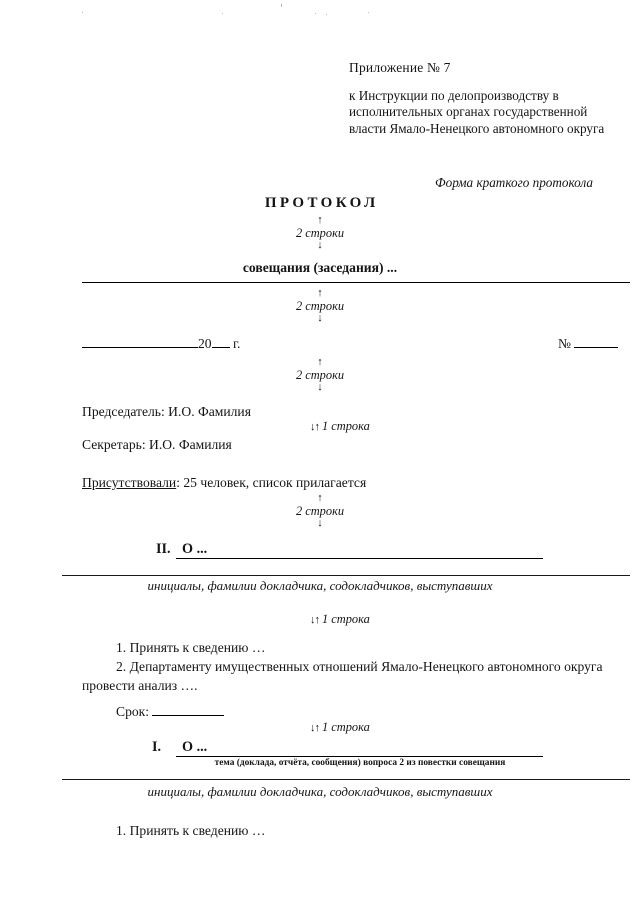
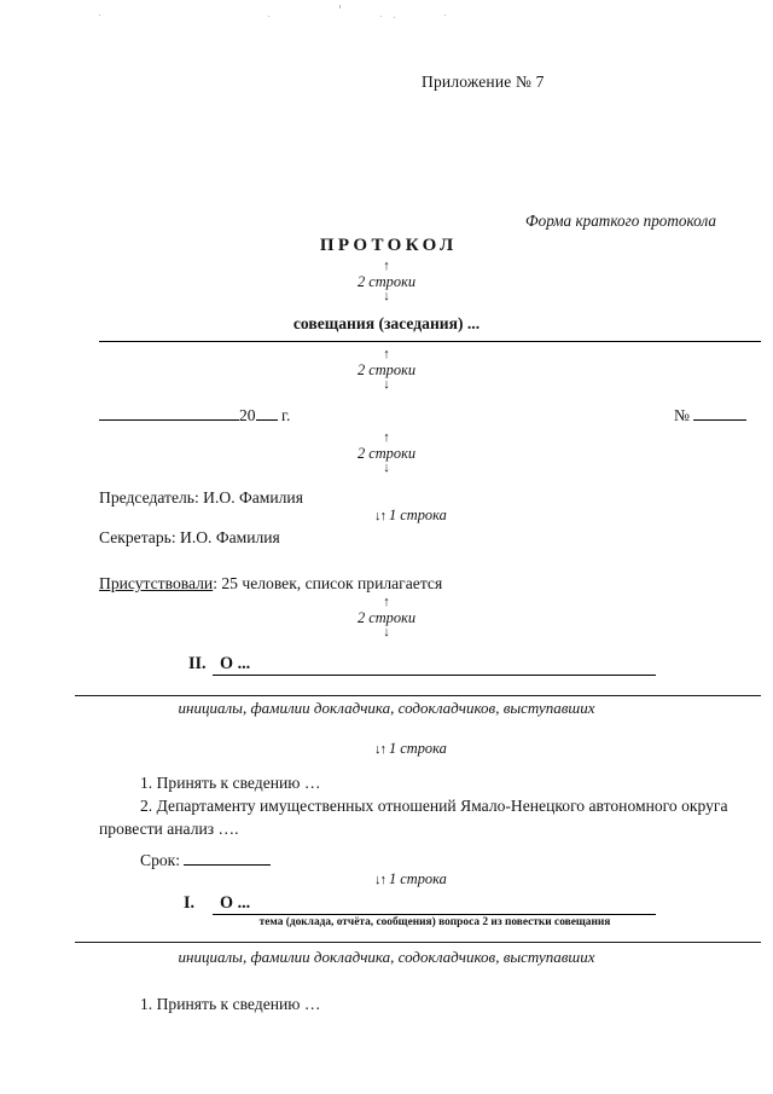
  Приложение № 7
- к Инструкции по делопроизводству в исполнительных органах государственной власти Ямало-Ненецкого автономного округа
  Форма краткого протокола
  ПРОТОКОЛ
  ↑
  2 строки
  ↓
  совещания (заседания) ...
  ↑
  2 строки
  ↓
  20 г.
  №
  ↑
  2 строки
  ↓
  Председатель: И.О. Фамилия
  ↓↑ 1 строка
  Секретарь: И.О. Фамилия
  Присутствовали: 25 человек, список прилагается
  ↑
  2 строки
  ↓
  II.
  О ...
  инициалы, фамилии докладчика, содокладчиков, выступавших
  ↓↑ 1 строка
  1. Принять к сведению …
  2. Департаменту имущественных отношений Ямало-Ненецкого автономного округа провести анализ ….
  Срок:
  ↓↑ 1 строка
  I.
  О ...
  тема (доклада, отчёта, сообщения) вопроса 2 из повестки совещания
  инициалы, фамилии докладчика, содокладчиков, выступавших
  1. Принять к сведению …
